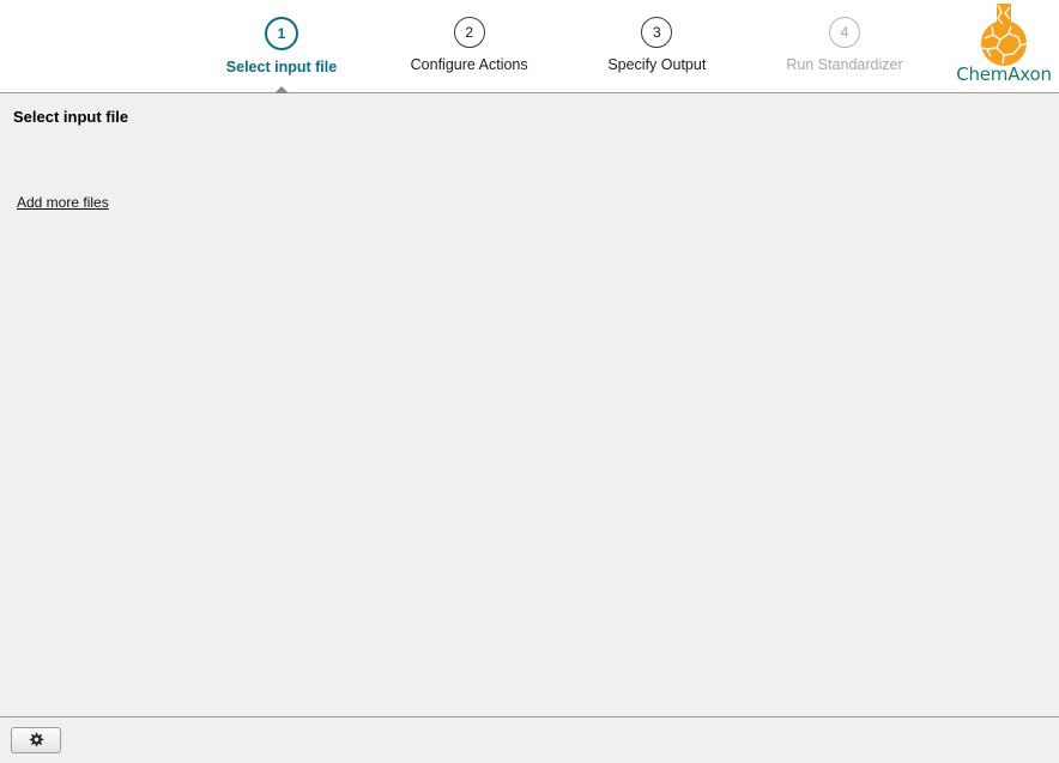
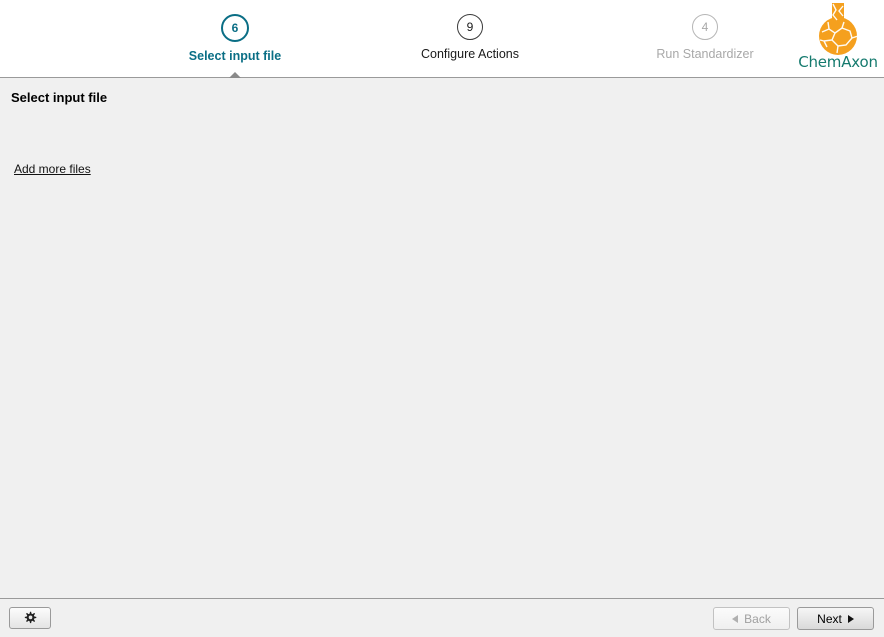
- 1
+ 6
  Select input file
- 2
+ 9
  Configure Actions
- 3
- Specify Output
  4
  Run Standardizer
  ChemAxon
  Select input file
  Add more files
+ Back
+ Next
